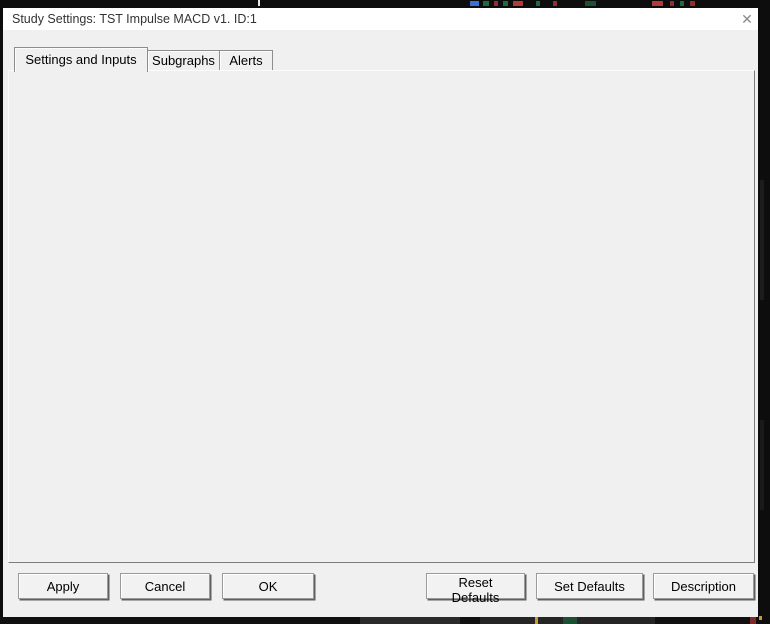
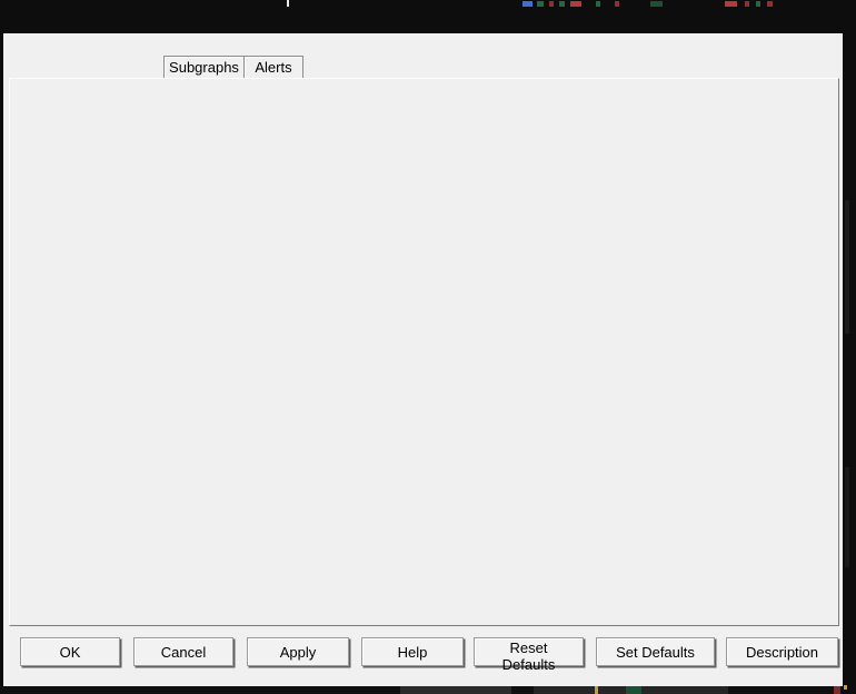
- Study Settings: TST Impulse MACD v1. ID:1
- ✕
- Settings and Inputs
  Subgraphs
  Alerts
- Apply
+ OK
  Cancel
- OK
+ Apply
+ Help
  Reset Defaults
  Set Defaults
  Description
